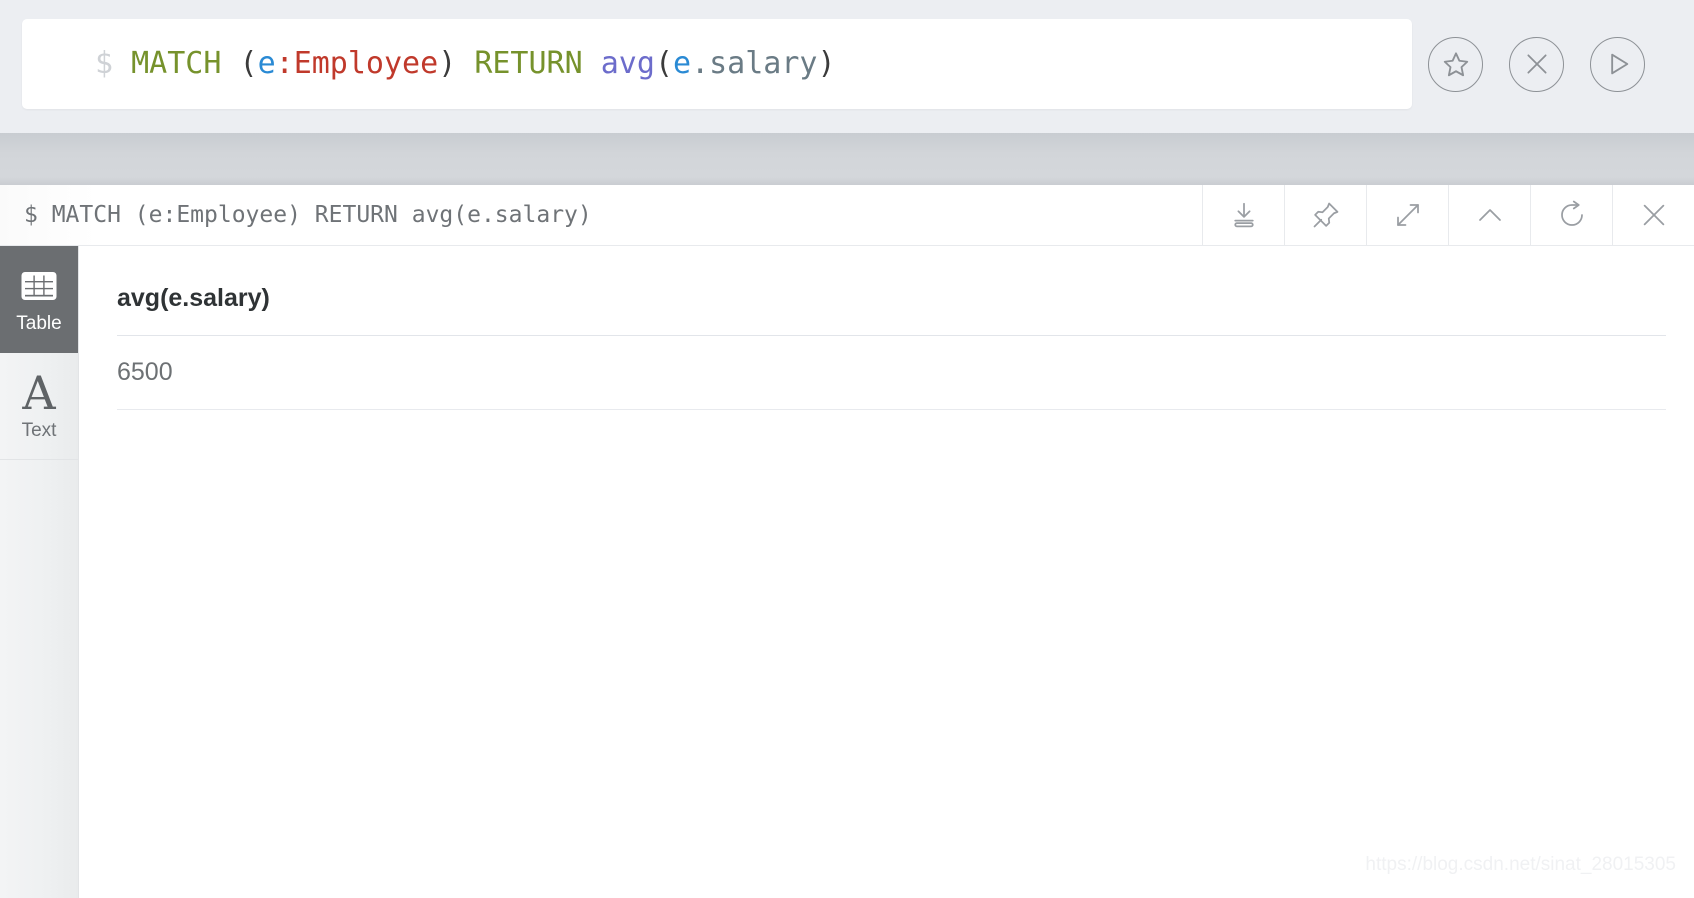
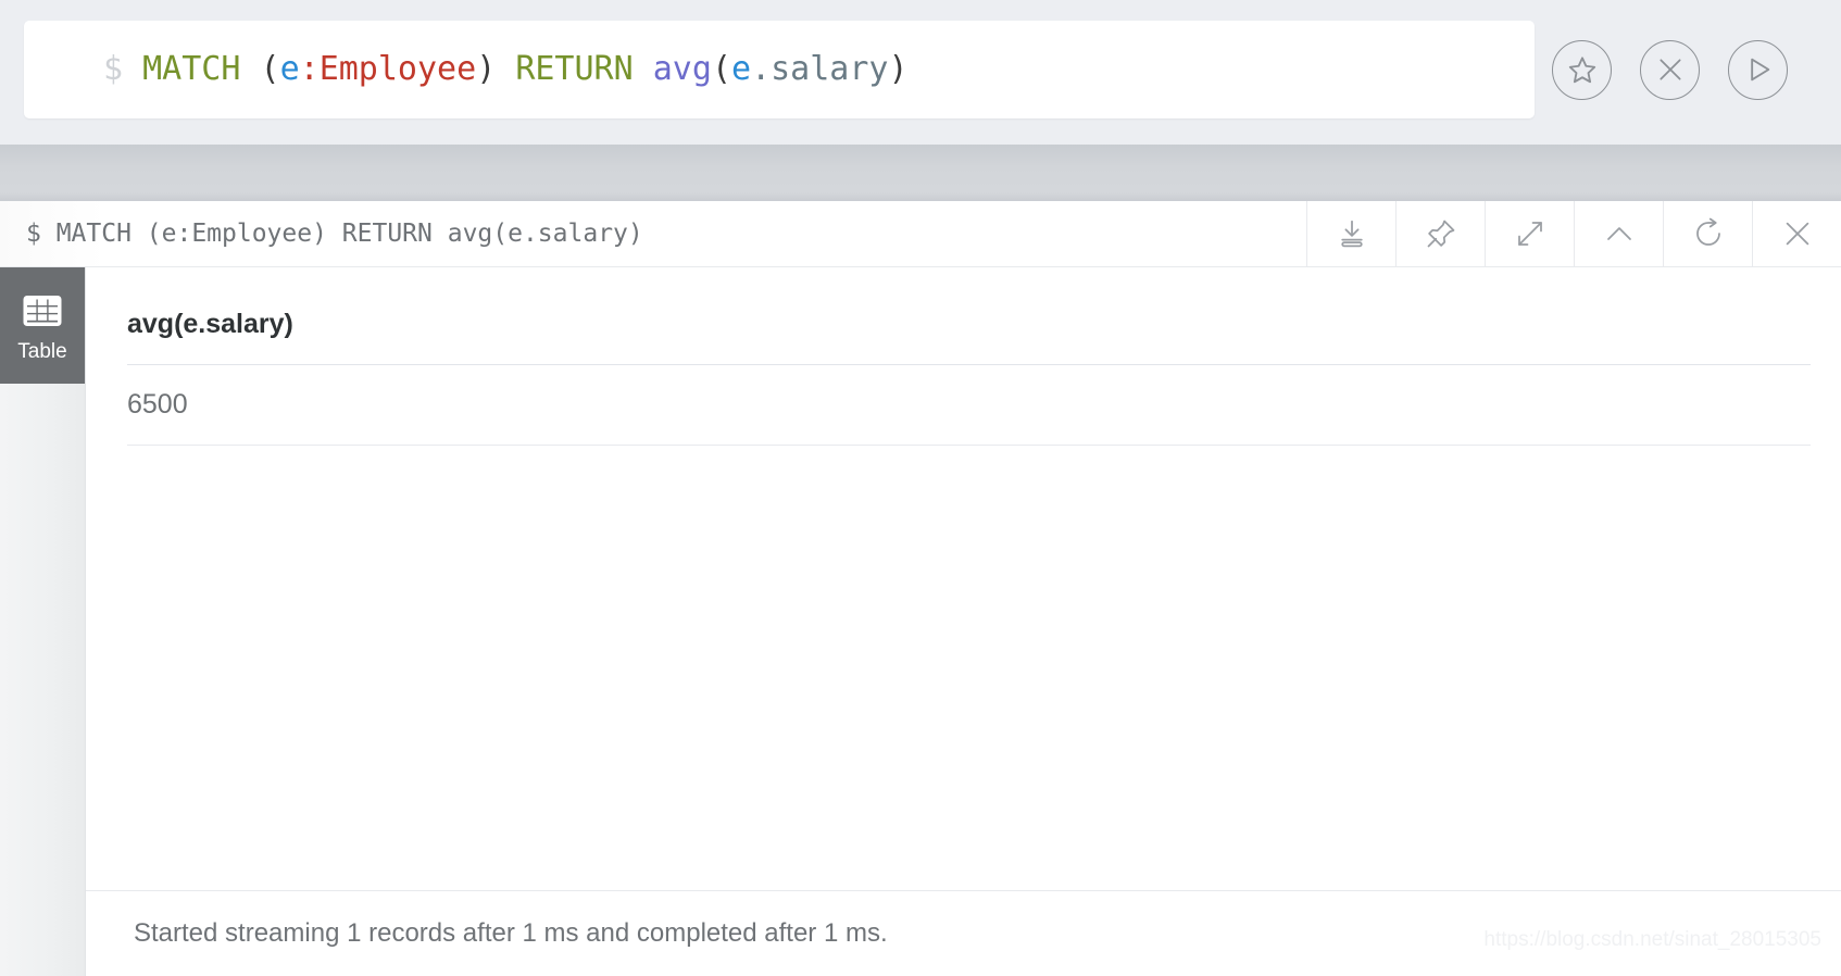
  $ MATCH (e:Employee) RETURN avg(e.salary)
  $ MATCH (e:Employee) RETURN avg(e.salary)
  Table
- A
- Text
  avg(e.salary)
  6500
+ Started streaming 1 records after 1 ms and completed after 1 ms.
